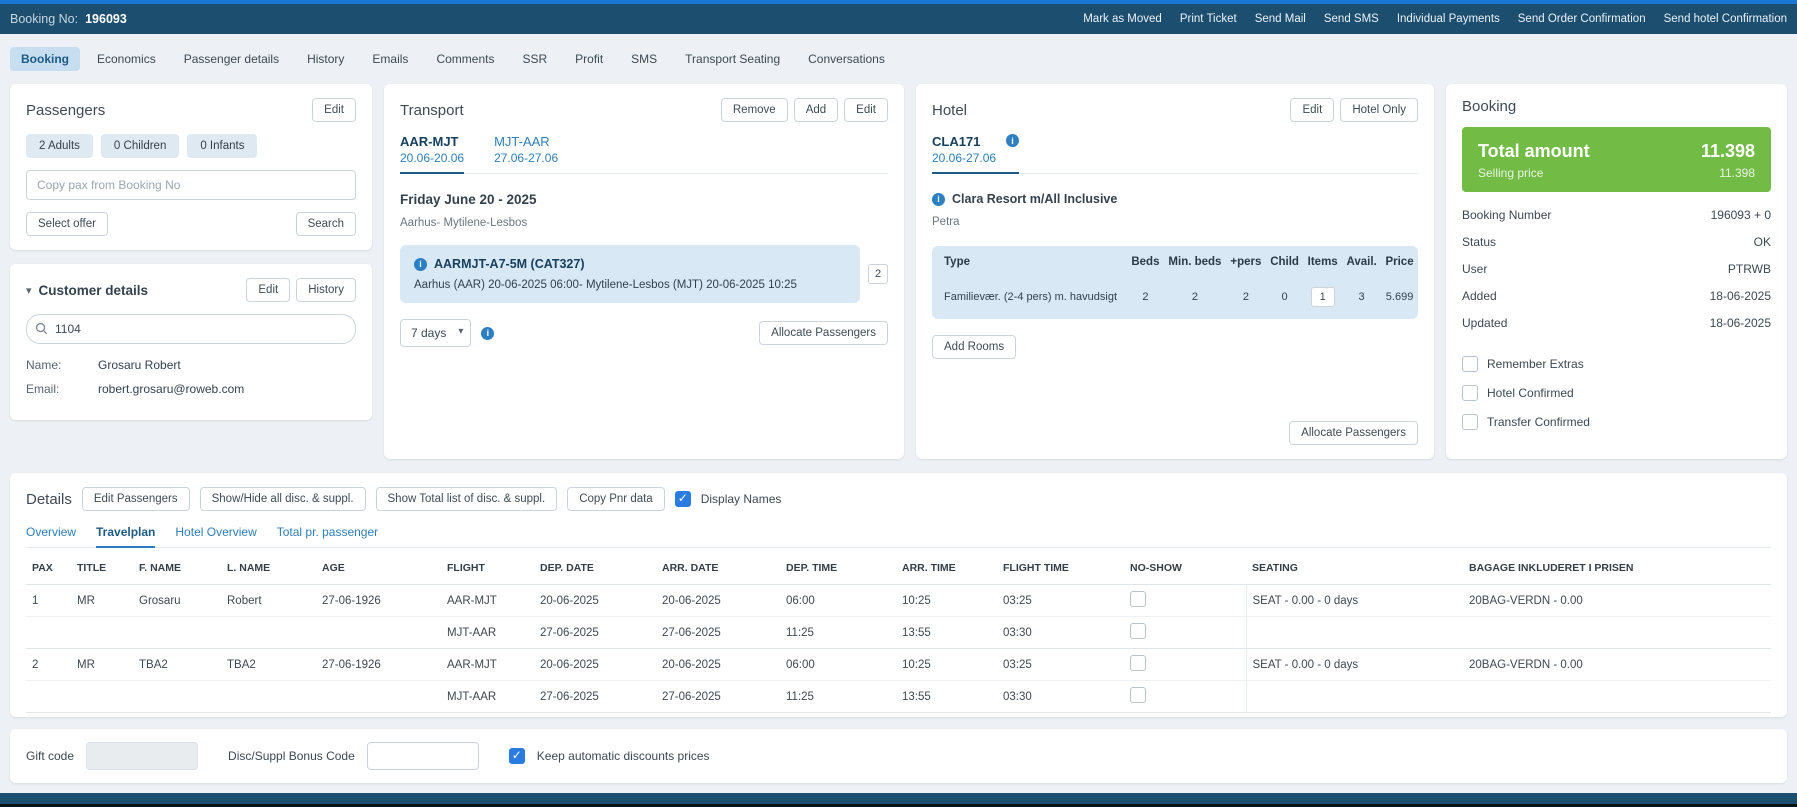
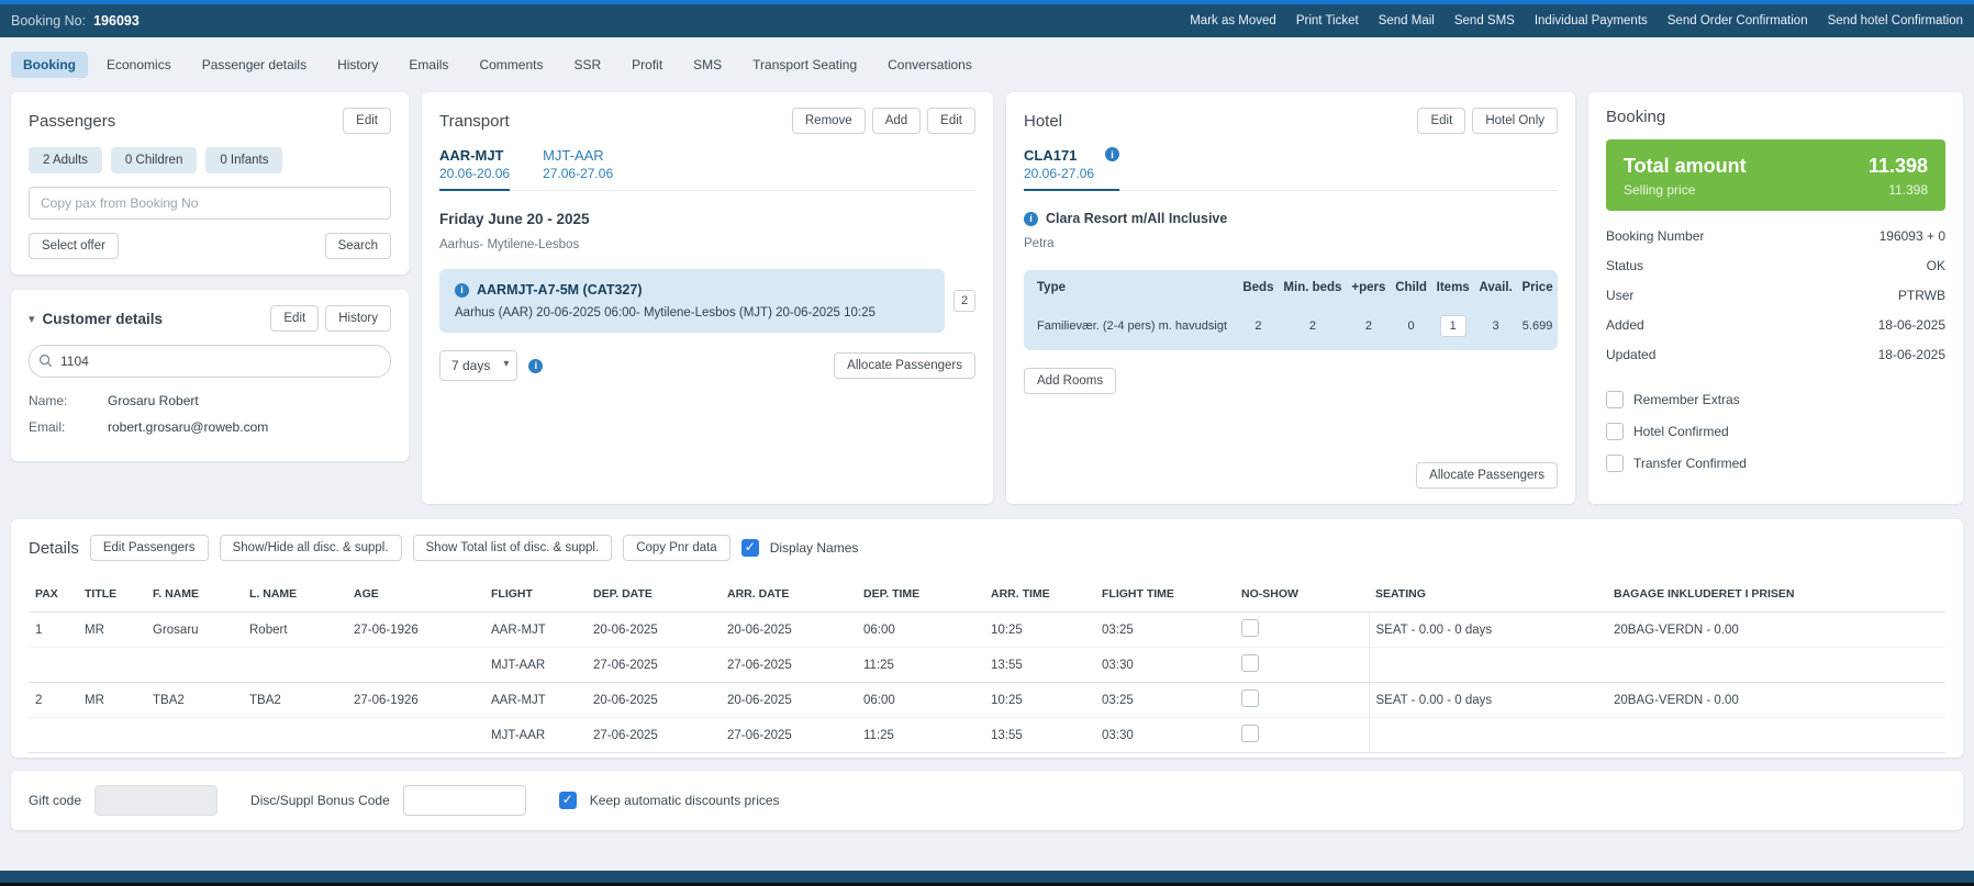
  Booking No:
  196093
  Mark as Moved
  Print Ticket
  Send Mail
  Send SMS
  Individual Payments
  Send Order Confirmation
  Send hotel Confirmation
  Booking
  Economics
  Passenger details
  History
  Emails
  Comments
  SSR
  Profit
  SMS
  Transport Seating
  Conversations
  Passengers
  Edit
  2 Adults
  0 Children
  0 Infants
  Copy pax from Booking No
  Select offer
  Search
  ▾
  Customer details
  Edit
  History
  1104
  Name:
  Grosaru Robert
  Email:
  robert.grosaru@roweb.com
  Transport
  Remove
  Add
  Edit
  AAR-MJT
  20.06-20.06
  MJT-AAR
  27.06-27.06
  Friday June 20 - 2025
  Aarhus- Mytilene-Lesbos
  i
  AARMJT-A7-5M (CAT327)
  Aarhus (AAR) 20-06-2025 06:00- Mytilene-Lesbos (MJT) 20-06-2025 10:25
  2
  7 days
  i
  Allocate Passengers
  Hotel
  Edit
  Hotel Only
  CLA171
  20.06-27.06
  i
  i
  Clara Resort m/All Inclusive
  Petra
  Type	Beds	Min. beds	+pers	Child	Items	Avail.	Price
  Familievær. (2-4 pers) m. havudsigt	2	2	2	0	1	3	5.699
  Add Rooms
  Allocate Passengers
  Booking
  Total amount
  11.398
  Selling price
  11.398
  Booking Number
  196093 + 0
  Status
  OK
  User
  PTRWB
  Added
  18-06-2025
  Updated
  18-06-2025
  Remember Extras
  Hotel Confirmed
  Transfer Confirmed
  Details
  Edit Passengers
  Show/Hide all disc. & suppl.
  Show Total list of disc. & suppl.
  Copy Pnr data
  Display Names
- Overview
- Travelplan
- Hotel Overview
- Total pr. passenger
  PAX	TITLE	F. NAME	L. NAME	AGE	FLIGHT	DEP. DATE	ARR. DATE	DEP. TIME	ARR. TIME	FLIGHT TIME	NO-SHOW	SEATING	BAGAGE INKLUDERET I PRISEN
  1	MR	Grosaru	Robert	27-06-1926	AAR-MJT	20-06-2025	20-06-2025	06:00	10:25	03:25		SEAT - 0.00 - 0 days	20BAG-VERDN - 0.00
  					MJT-AAR	27-06-2025	27-06-2025	11:25	13:55	03:30
  2	MR	TBA2	TBA2	27-06-1926	AAR-MJT	20-06-2025	20-06-2025	06:00	10:25	03:25		SEAT - 0.00 - 0 days	20BAG-VERDN - 0.00
  					MJT-AAR	27-06-2025	27-06-2025	11:25	13:55	03:30
  Gift code
  Disc/Suppl Bonus Code
  Keep automatic discounts prices
